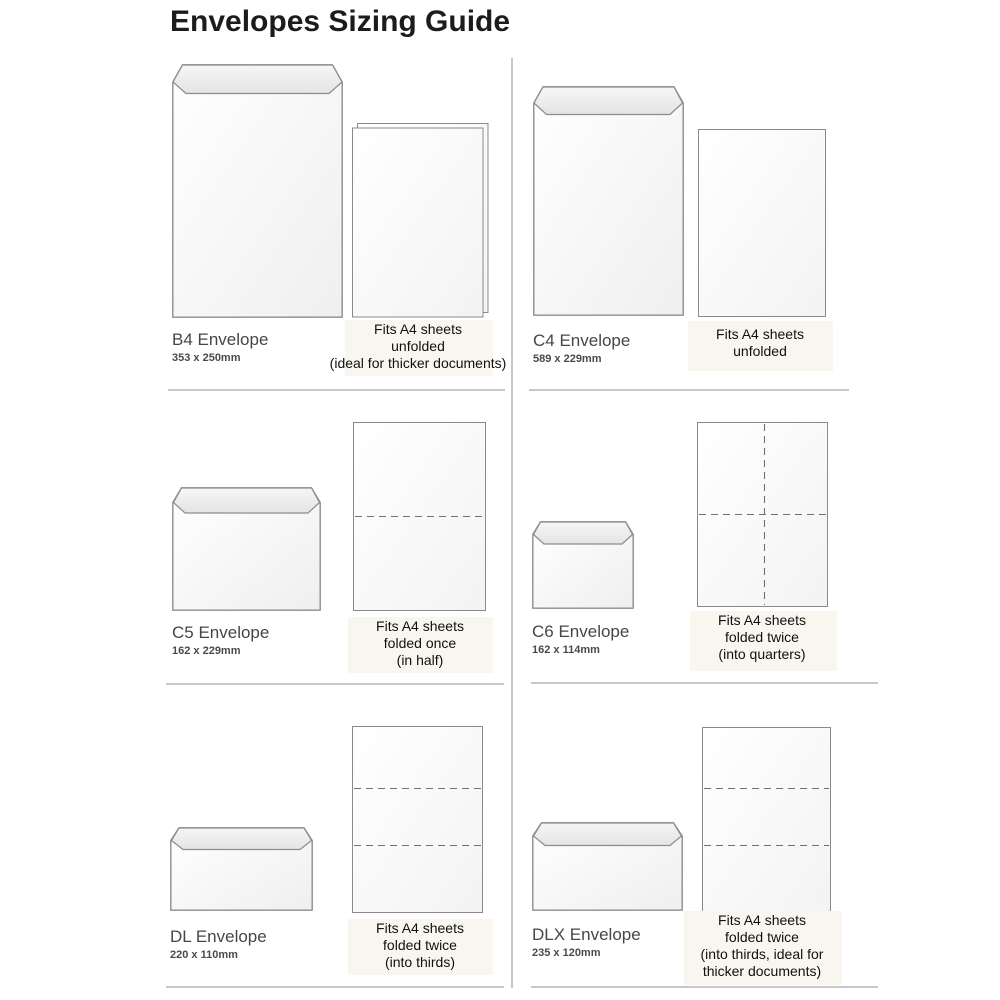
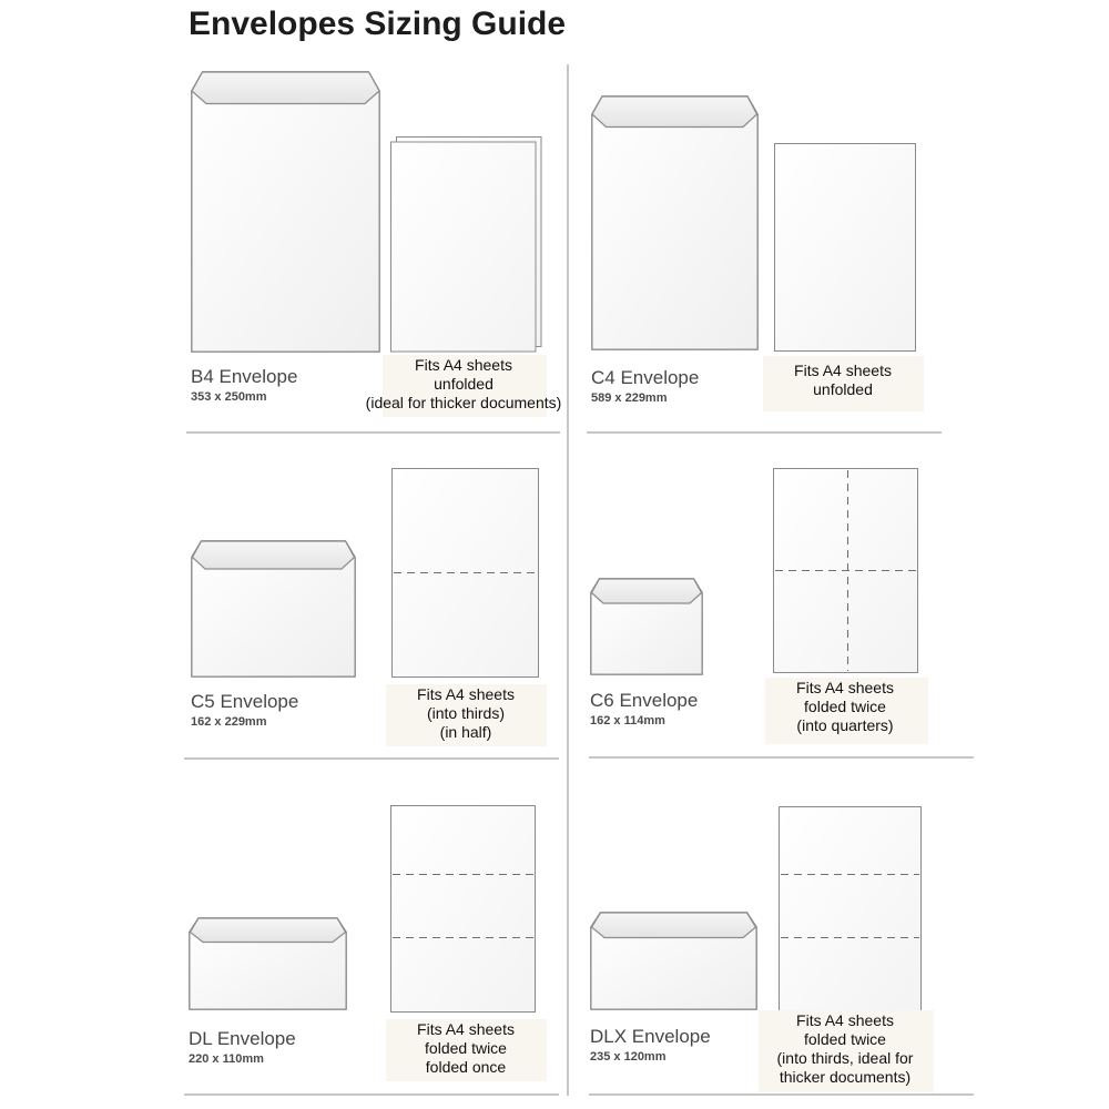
  Envelopes Sizing Guide
  B4 Envelope
  353 x 250mm
  Fits A4 sheets
  unfolded
  (ideal for thicker documents)
  C4 Envelope
  589 x 229mm
  Fits A4 sheets
  unfolded
  C5 Envelope
  162 x 229mm
  Fits A4 sheets
- folded once
+ (into thirds)
  (in half)
  C6 Envelope
  162 x 114mm
  Fits A4 sheets
  folded twice
  (into quarters)
  DL Envelope
  220 x 110mm
  Fits A4 sheets
  folded twice
- (into thirds)
+ folded once
  DLX Envelope
  235 x 120mm
  Fits A4 sheets
  folded twice
  (into thirds, ideal for
  thicker documents)
